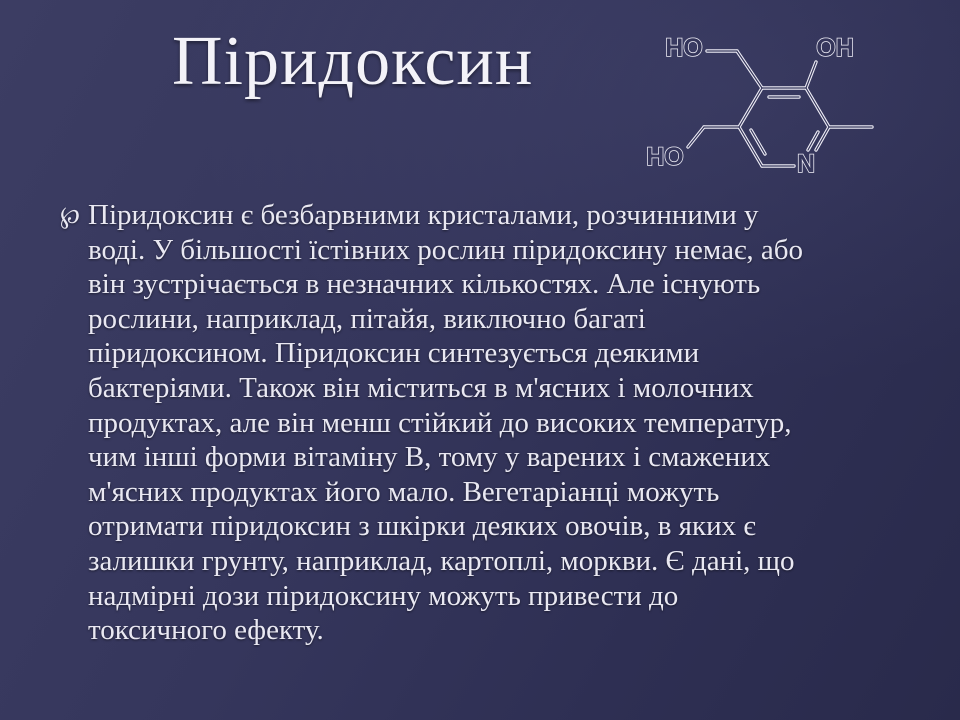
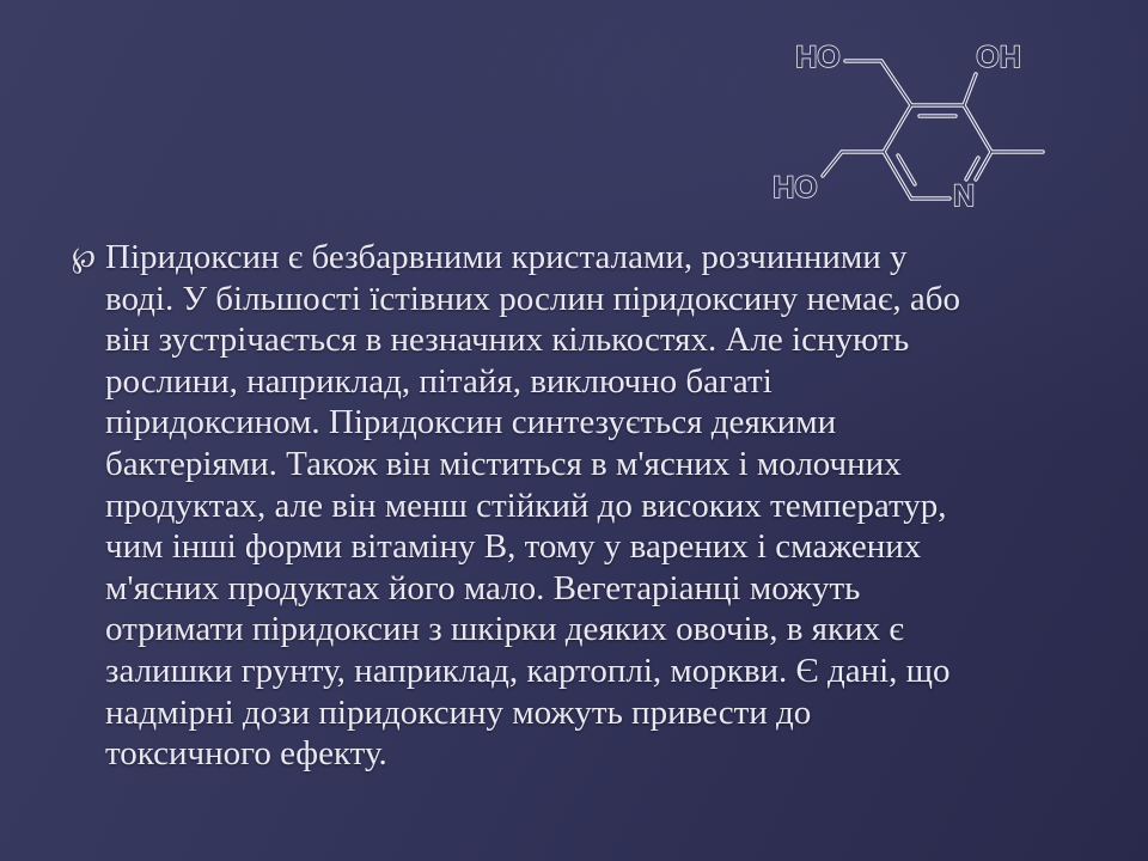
- Піридоксин
  HO
  OH
  HO
  N
  ℘
  Піридоксин є безбарвними кристалами, розчинними у
  воді. У більшості їстівних рослин піридоксину немає, або
  він зустрічається в незначних кількостях. Але існують
  рослини, наприклад, пітайя, виключно багаті
  піридоксином. Піридоксин синтезується деякими
  бактеріями. Також він міститься в м'ясних і молочних
  продуктах, але він менш стійкий до високих температур,
  чим інші форми вітаміну B, тому у варених і смажених
  м'ясних продуктах його мало. Вегетаріанці можуть
  отримати піридоксин з шкірки деяких овочів, в яких є
  залишки грунту, наприклад, картоплі, моркви. Є дані, що
  надмірні дози піридоксину можуть привести до
  токсичного ефекту.
